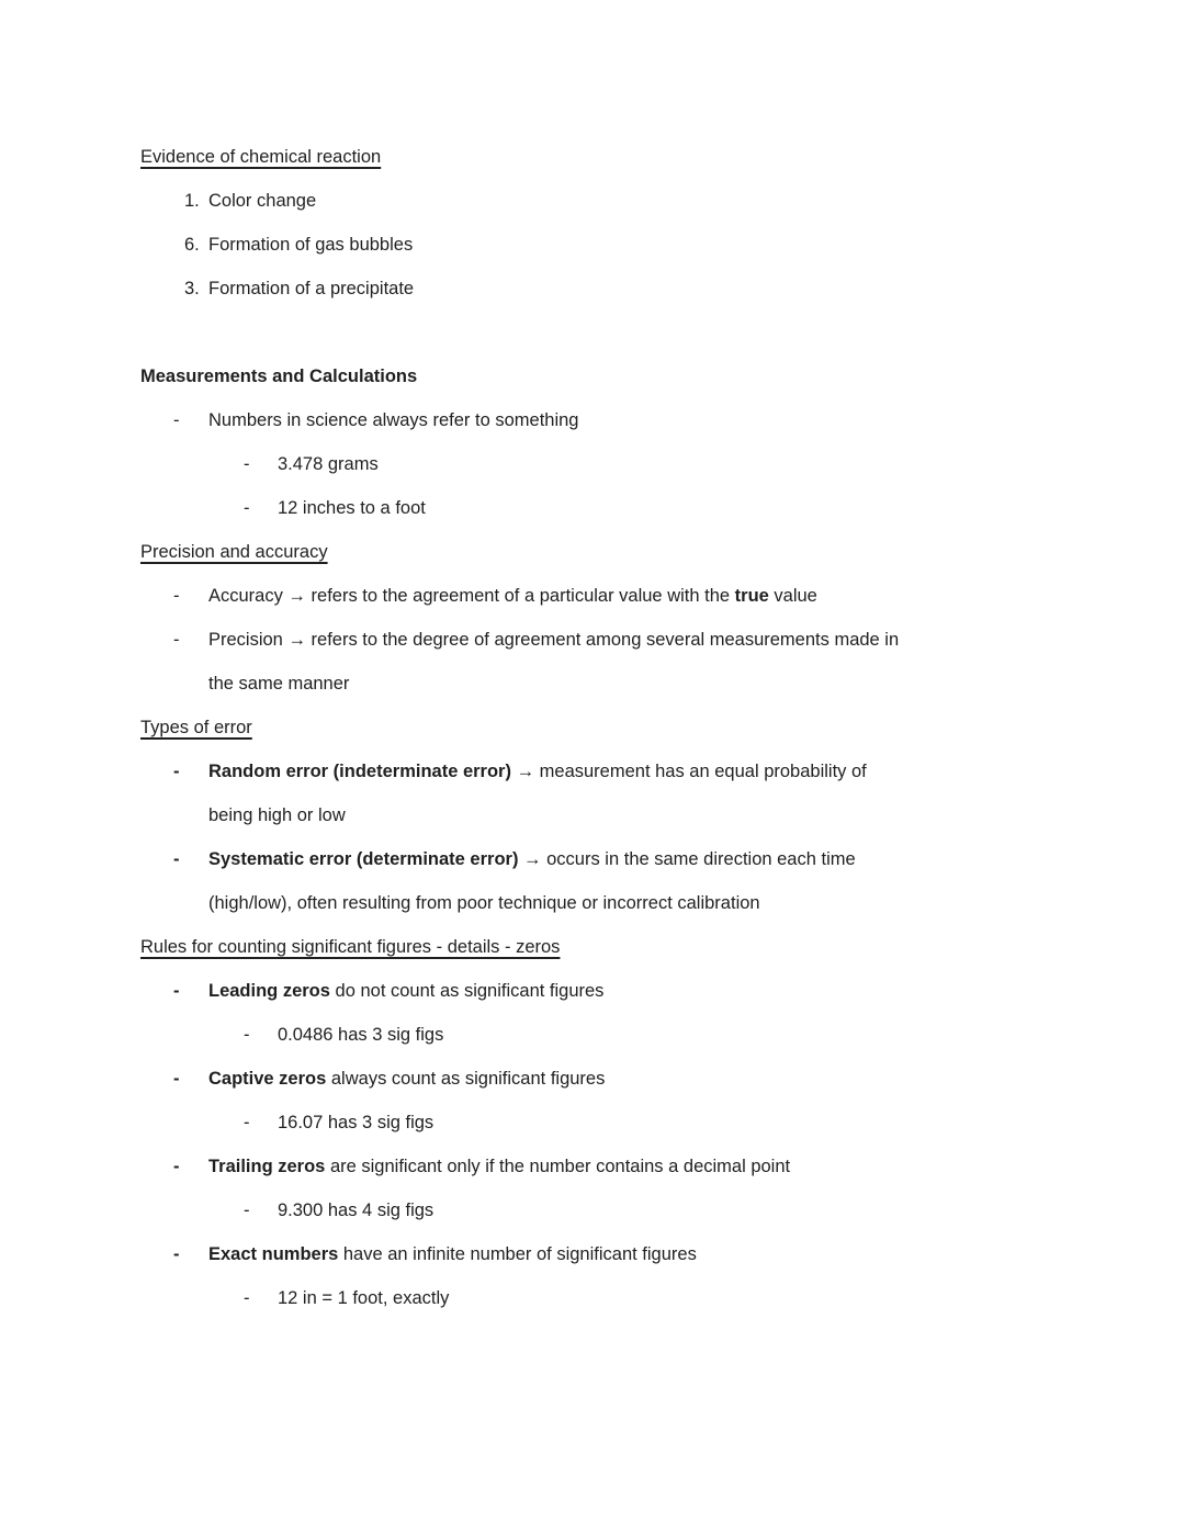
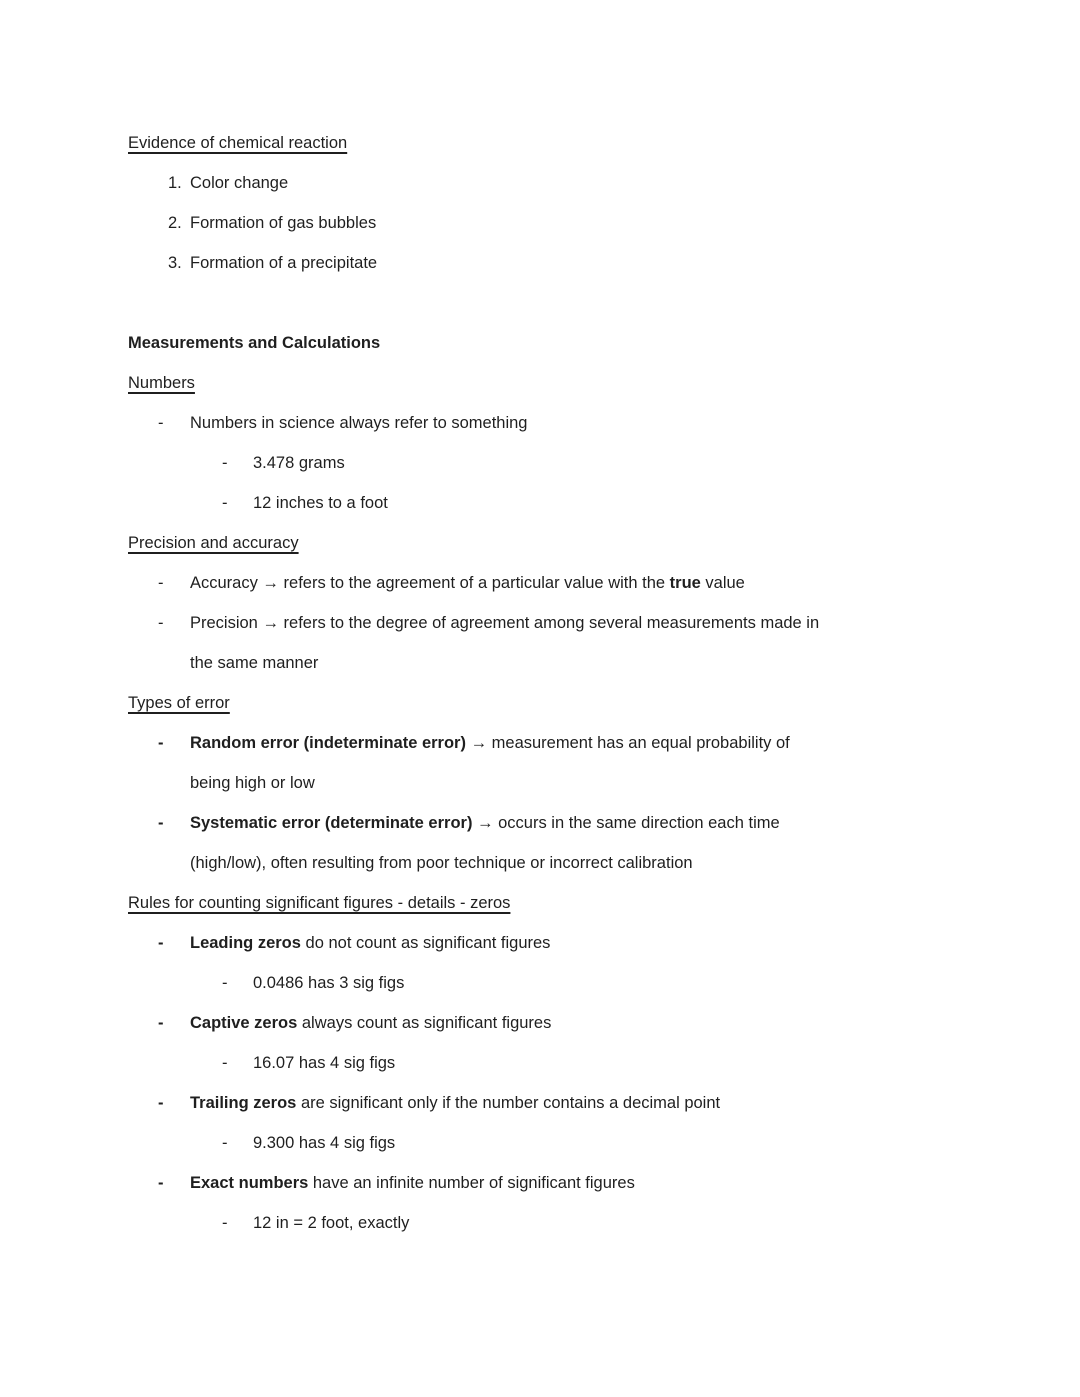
  Evidence of chemical reaction
  1.
  Color change
- 6.
+ 2.
  Formation of gas bubbles
  3.
  Formation of a precipitate
  Measurements and Calculations
+ Numbers
  -
  Numbers in science always refer to something
  -
  3.478 grams
  -
  12 inches to a foot
  Precision and accuracy
  -
  Accuracy → refers to the agreement of a particular value with the true value
  -
  Precision → refers to the degree of agreement among several measurements made in
  the same manner
  Types of error
  -
  Random error (indeterminate error) → measurement has an equal probability of
  being high or low
  -
  Systematic error (determinate error) → occurs in the same direction each time
  (high/low), often resulting from poor technique or incorrect calibration
  Rules for counting significant figures - details - zeros
  -
  Leading zeros do not count as significant figures
  -
  0.0486 has 3 sig figs
  -
  Captive zeros always count as significant figures
  -
- 16.07 has 3 sig figs
+ 16.07 has 4 sig figs
  -
  Trailing zeros are significant only if the number contains a decimal point
  -
  9.300 has 4 sig figs
  -
  Exact numbers have an infinite number of significant figures
  -
- 12 in = 1 foot, exactly
+ 12 in = 2 foot, exactly
